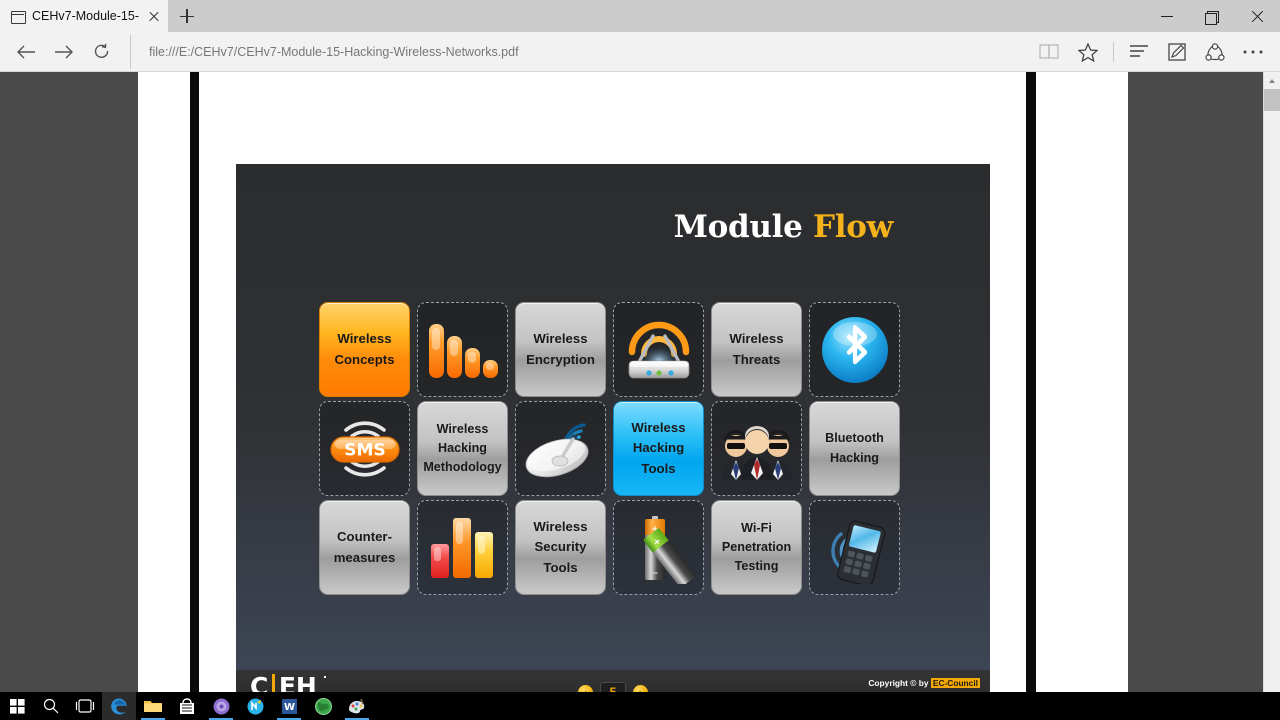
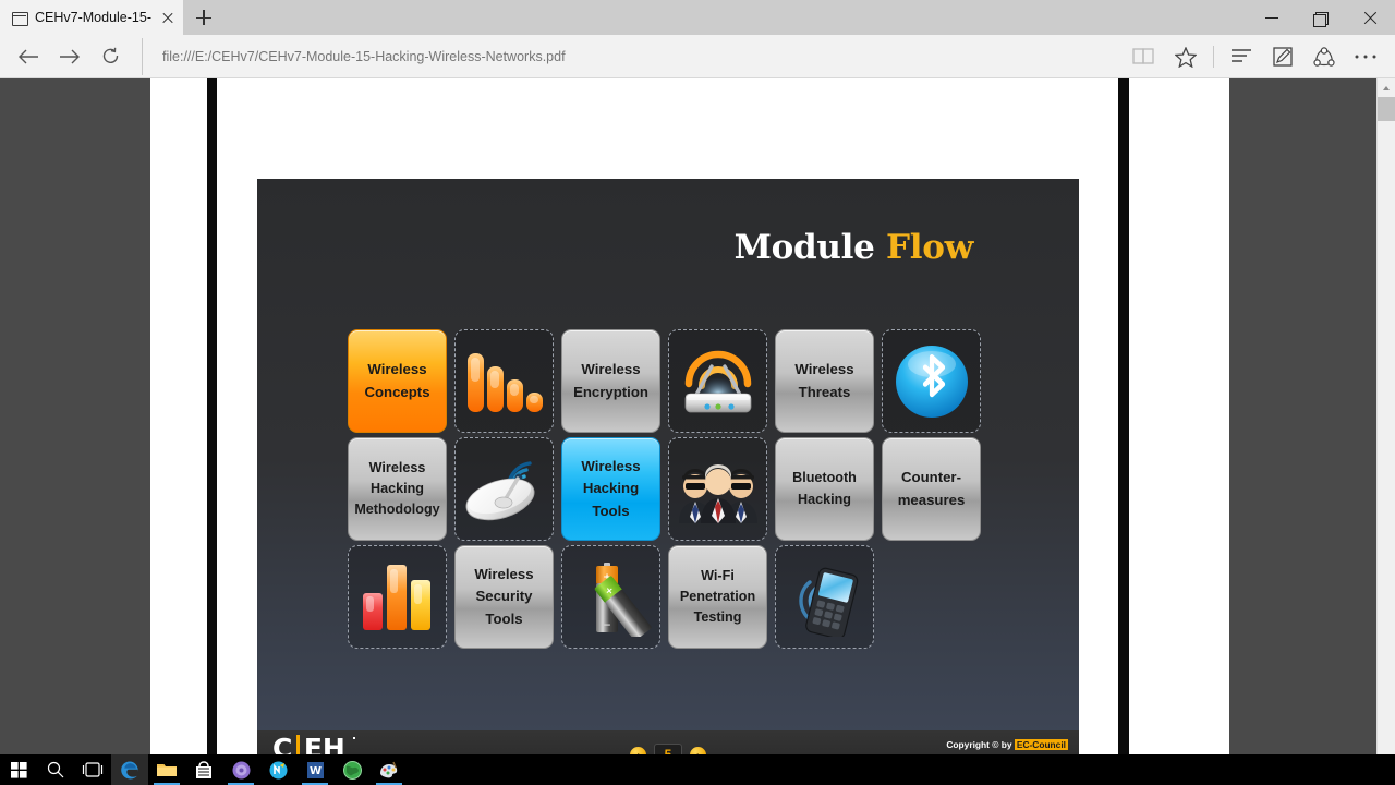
  CEHv7-Module-15-
  file:///E:/CEHv7/CEHv7-Module-15-Hacking-Wireless-Networks.pdf
  Module Flow
  Wireless
  Concepts
  Wireless
  Encryption
  Wireless
  Threats
- SMS
  Wireless
  Hacking
  Methodology
  Wireless
  Hacking
  Tools
  Bluetooth
  Hacking
  Counter-
  measures
  Wireless
  Security
  Tools
  +
  −
  Wi-Fi
  Penetration
  Testing
  C
  EH
  Copyright © by EC-Council
  W
